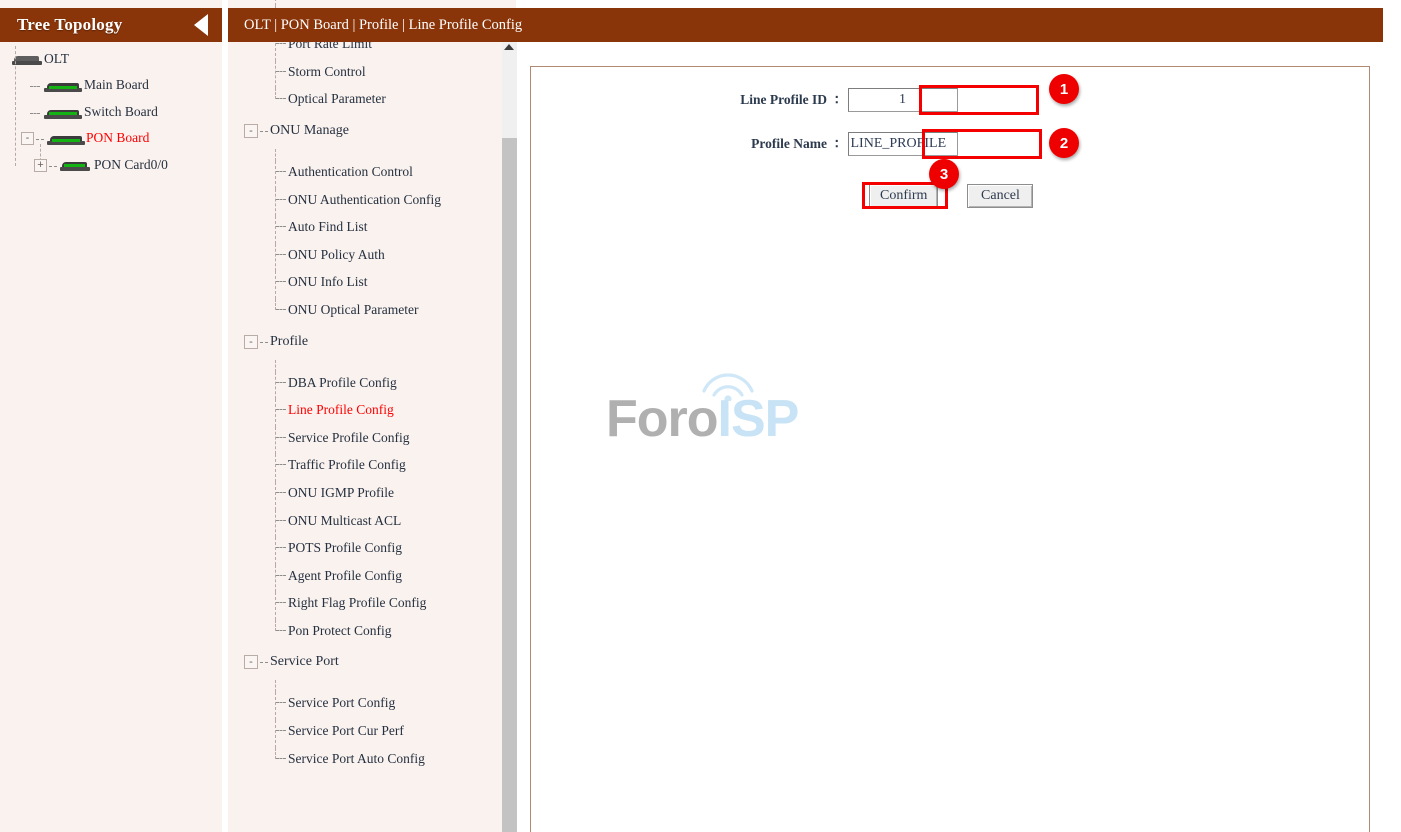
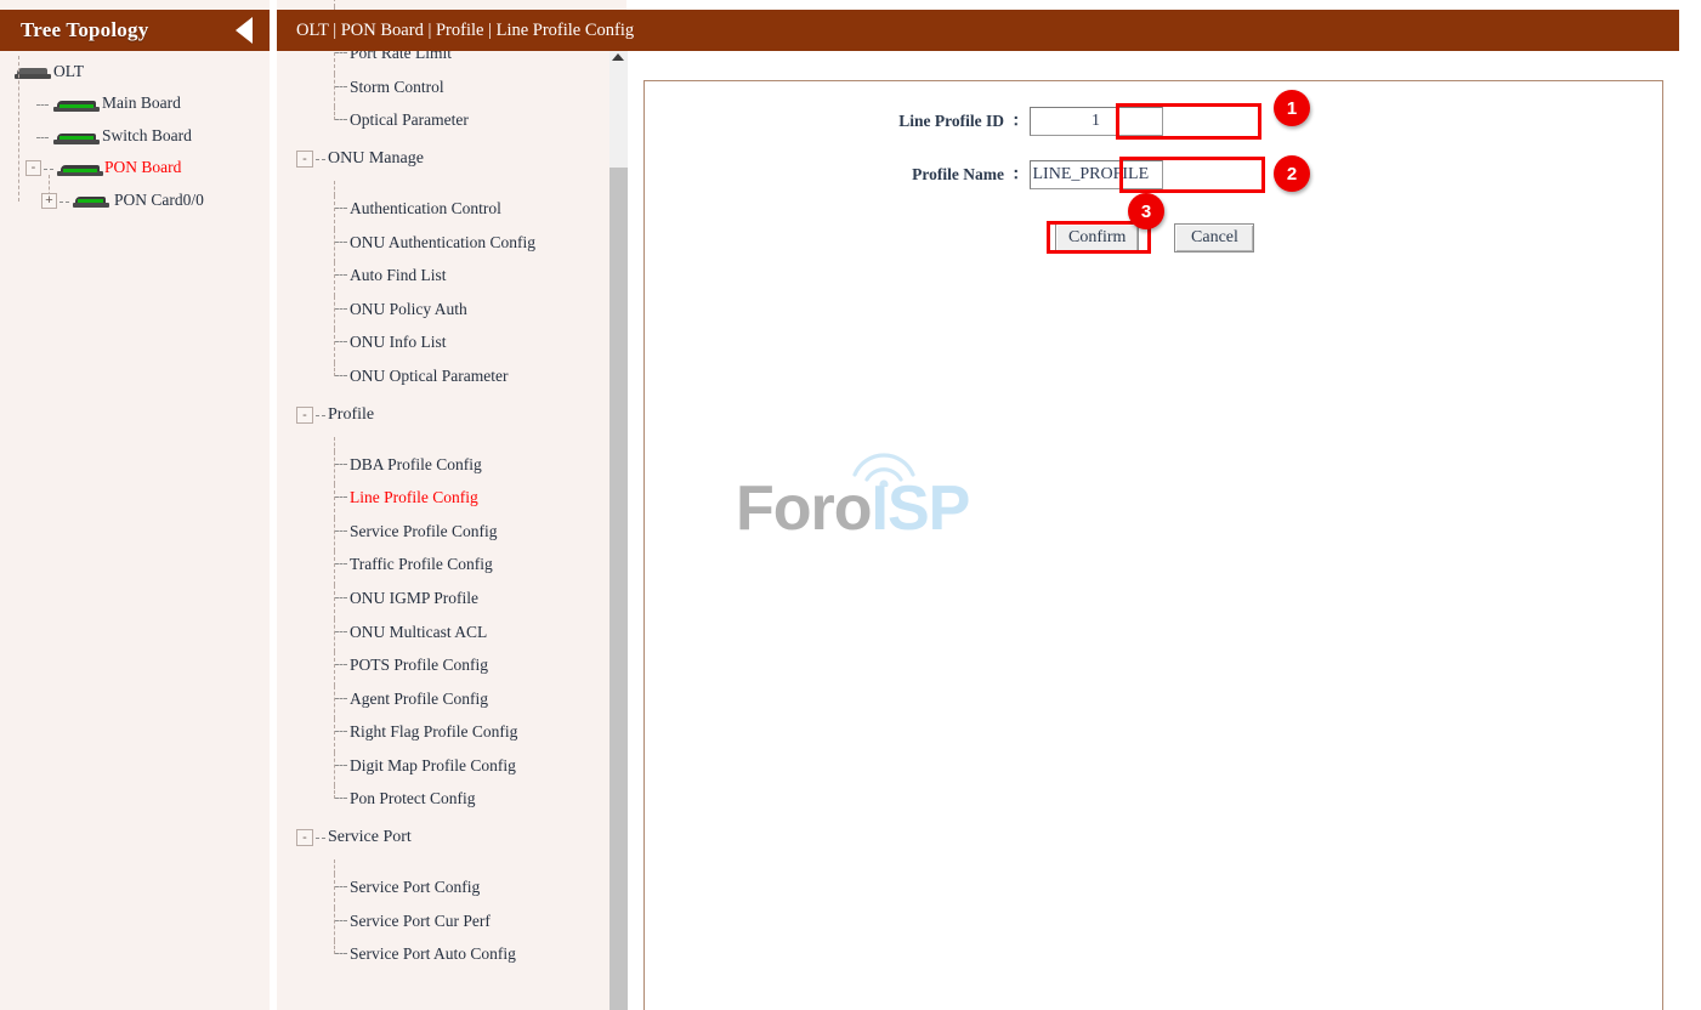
  Tree Topology
  OLT
  Main Board
  Switch Board
  -
  PON Board
  +
  PON Card0/0
  Port Rate Limit
  Storm Control
  Optical Parameter
  -
  ONU Manage
  Authentication Control
  ONU Authentication Config
  Auto Find List
  ONU Policy Auth
  ONU Info List
  ONU Optical Parameter
  -
  Profile
  DBA Profile Config
  Line Profile Config
  Service Profile Config
  Traffic Profile Config
  ONU IGMP Profile
  ONU Multicast ACL
  POTS Profile Config
  Agent Profile Config
  Right Flag Profile Config
+ Digit Map Profile Config
  Pon Protect Config
  -
  Service Port
  Service Port Config
  Service Port Cur Perf
  Service Port Auto Config
  OLT | PON Board | Profile | Line Profile Config
  ForoISP
  Line Profile ID
  ：
  1
  Profile Name
  ：
  LINE_PROFILE
  Confirm
  Cancel
  1
  2
  3
